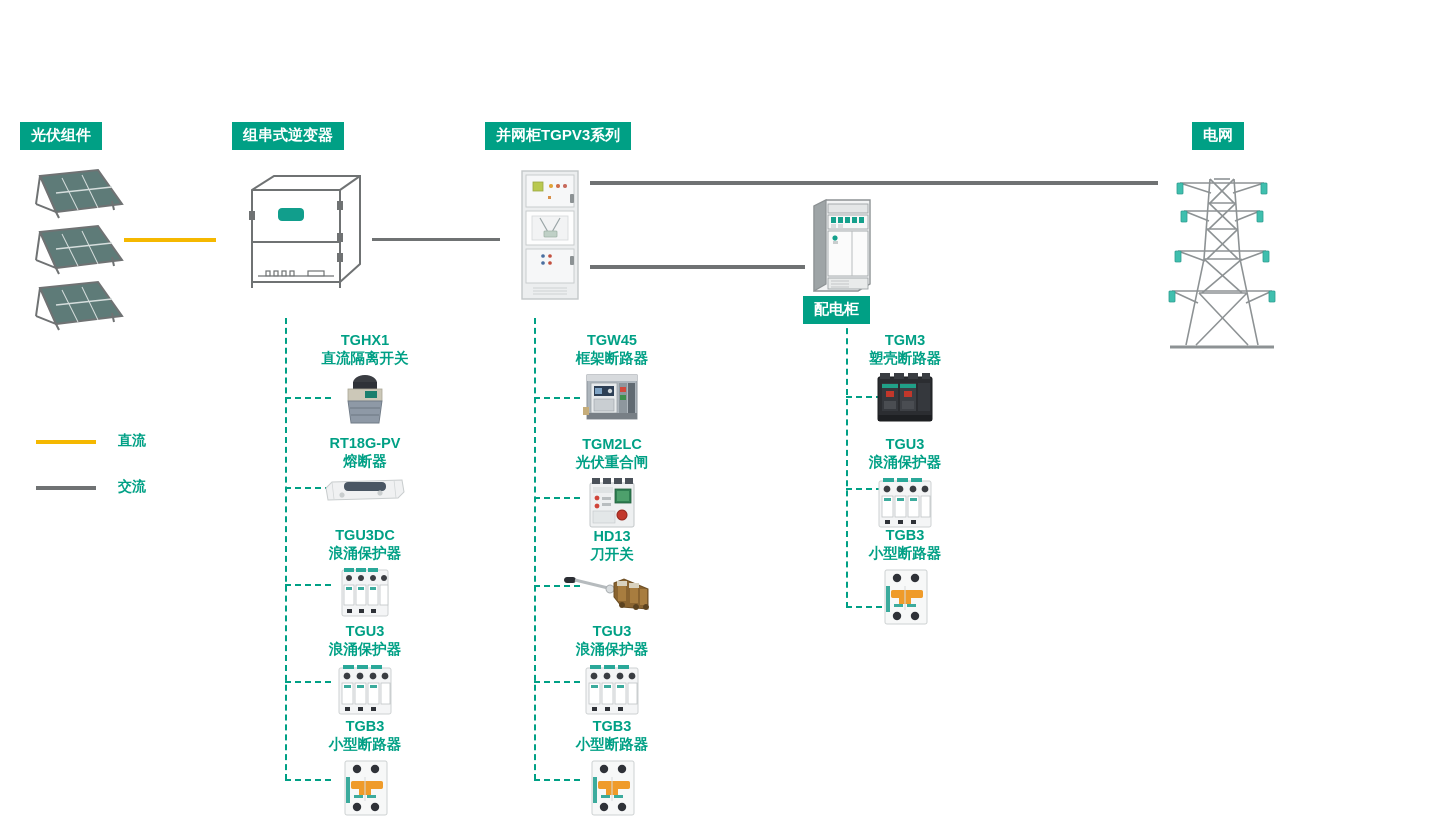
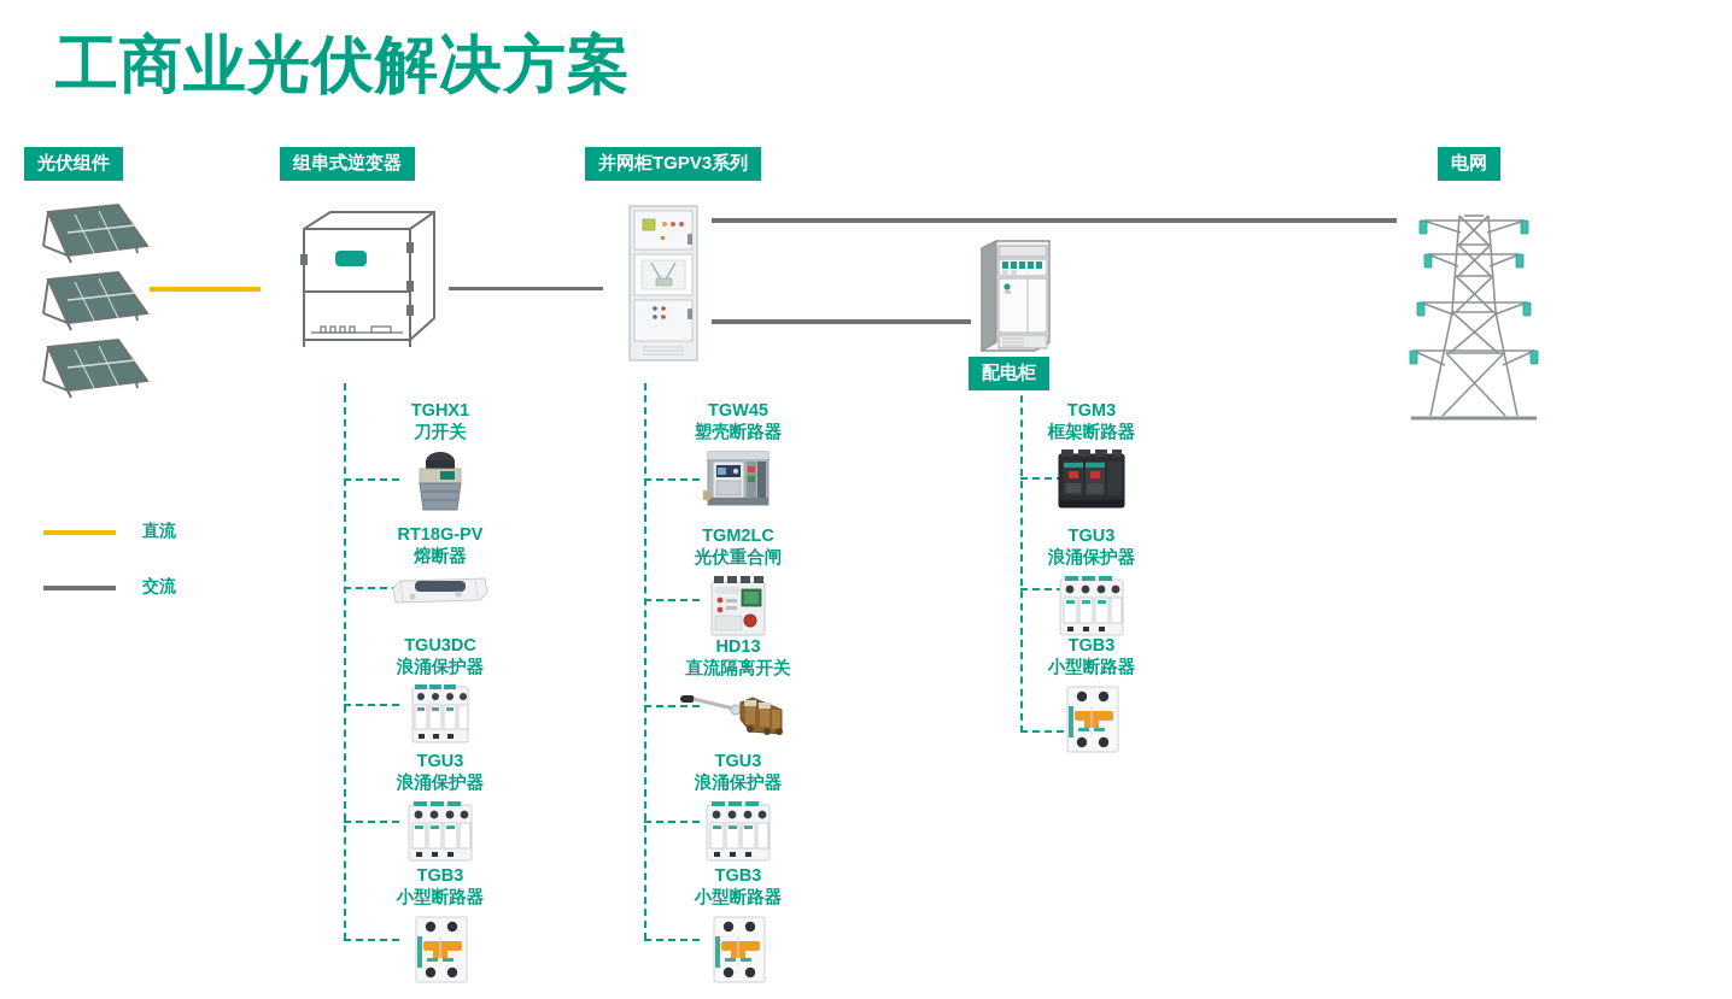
+ 工商业光伏解决方案
  光伏组件
  组串式逆变器
  并网柜TGPV3系列
  配电柜
  电网
  直流
  交流
  TGHX1
- 直流隔离开关
+ 刀开关
  RT18G-PV
  熔断器
  TGU3DC
  浪涌保护器
  TGU3
  浪涌保护器
  TGB3
  小型断路器
  TGW45
- 框架断路器
+ 塑壳断路器
  TGM2LC
  光伏重合闸
  HD13
- 刀开关
+ 直流隔离开关
  TGU3
  浪涌保护器
  TGB3
  小型断路器
  TGM3
- 塑壳断路器
+ 框架断路器
  TGU3
  浪涌保护器
  TGB3
  小型断路器
